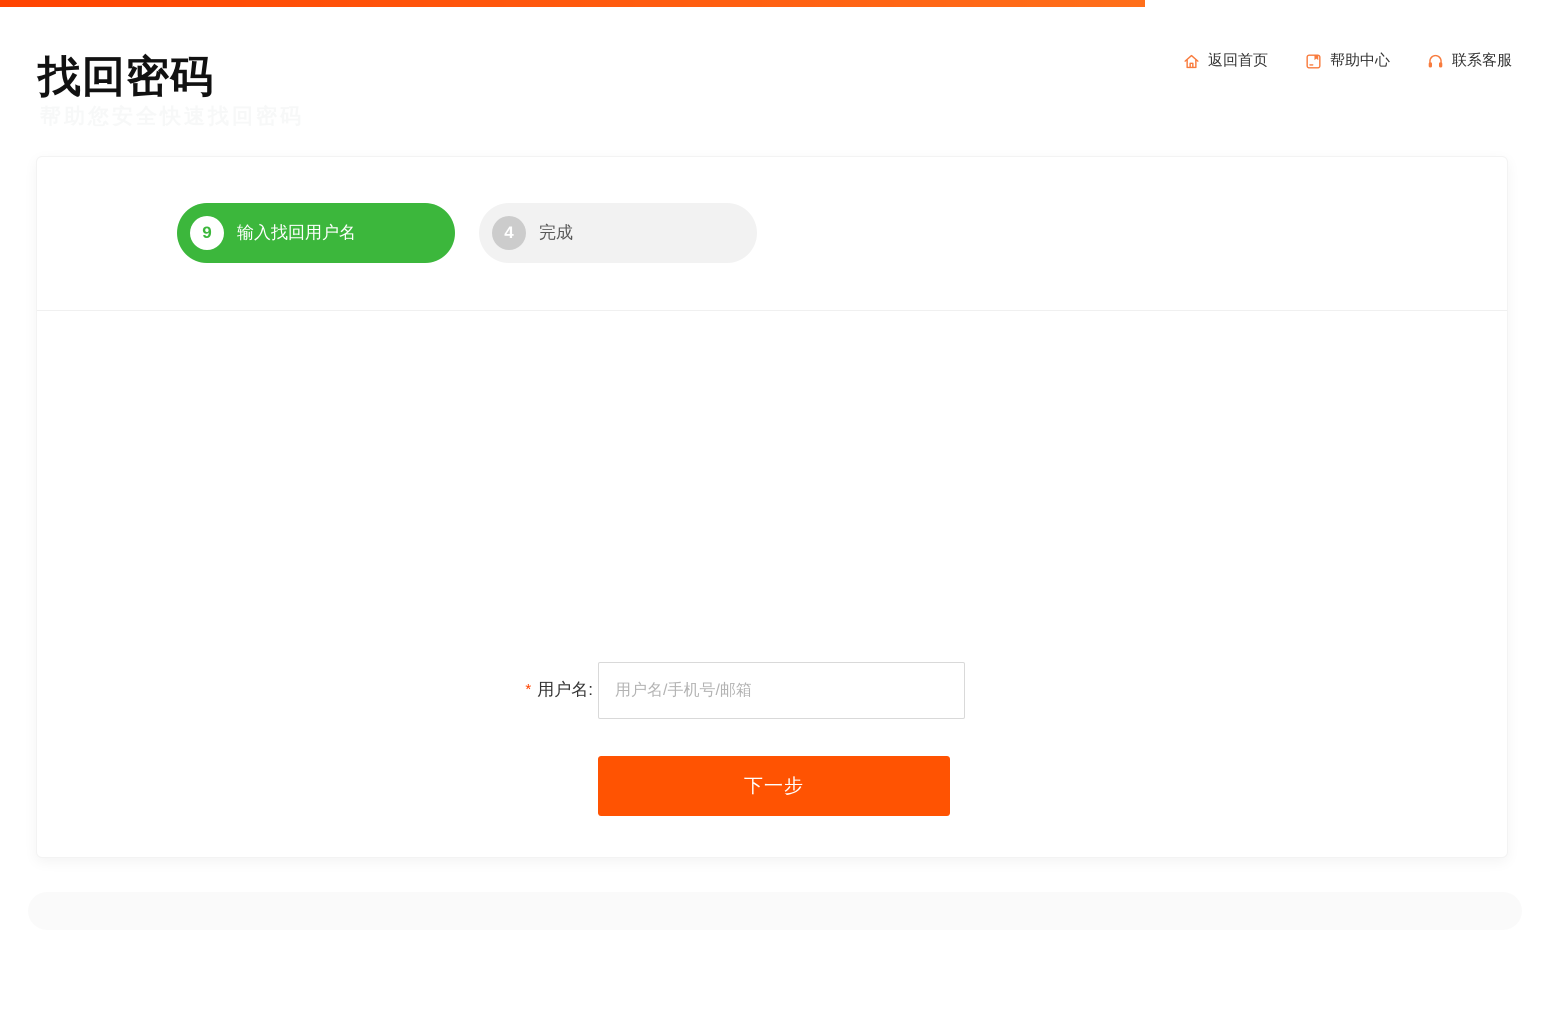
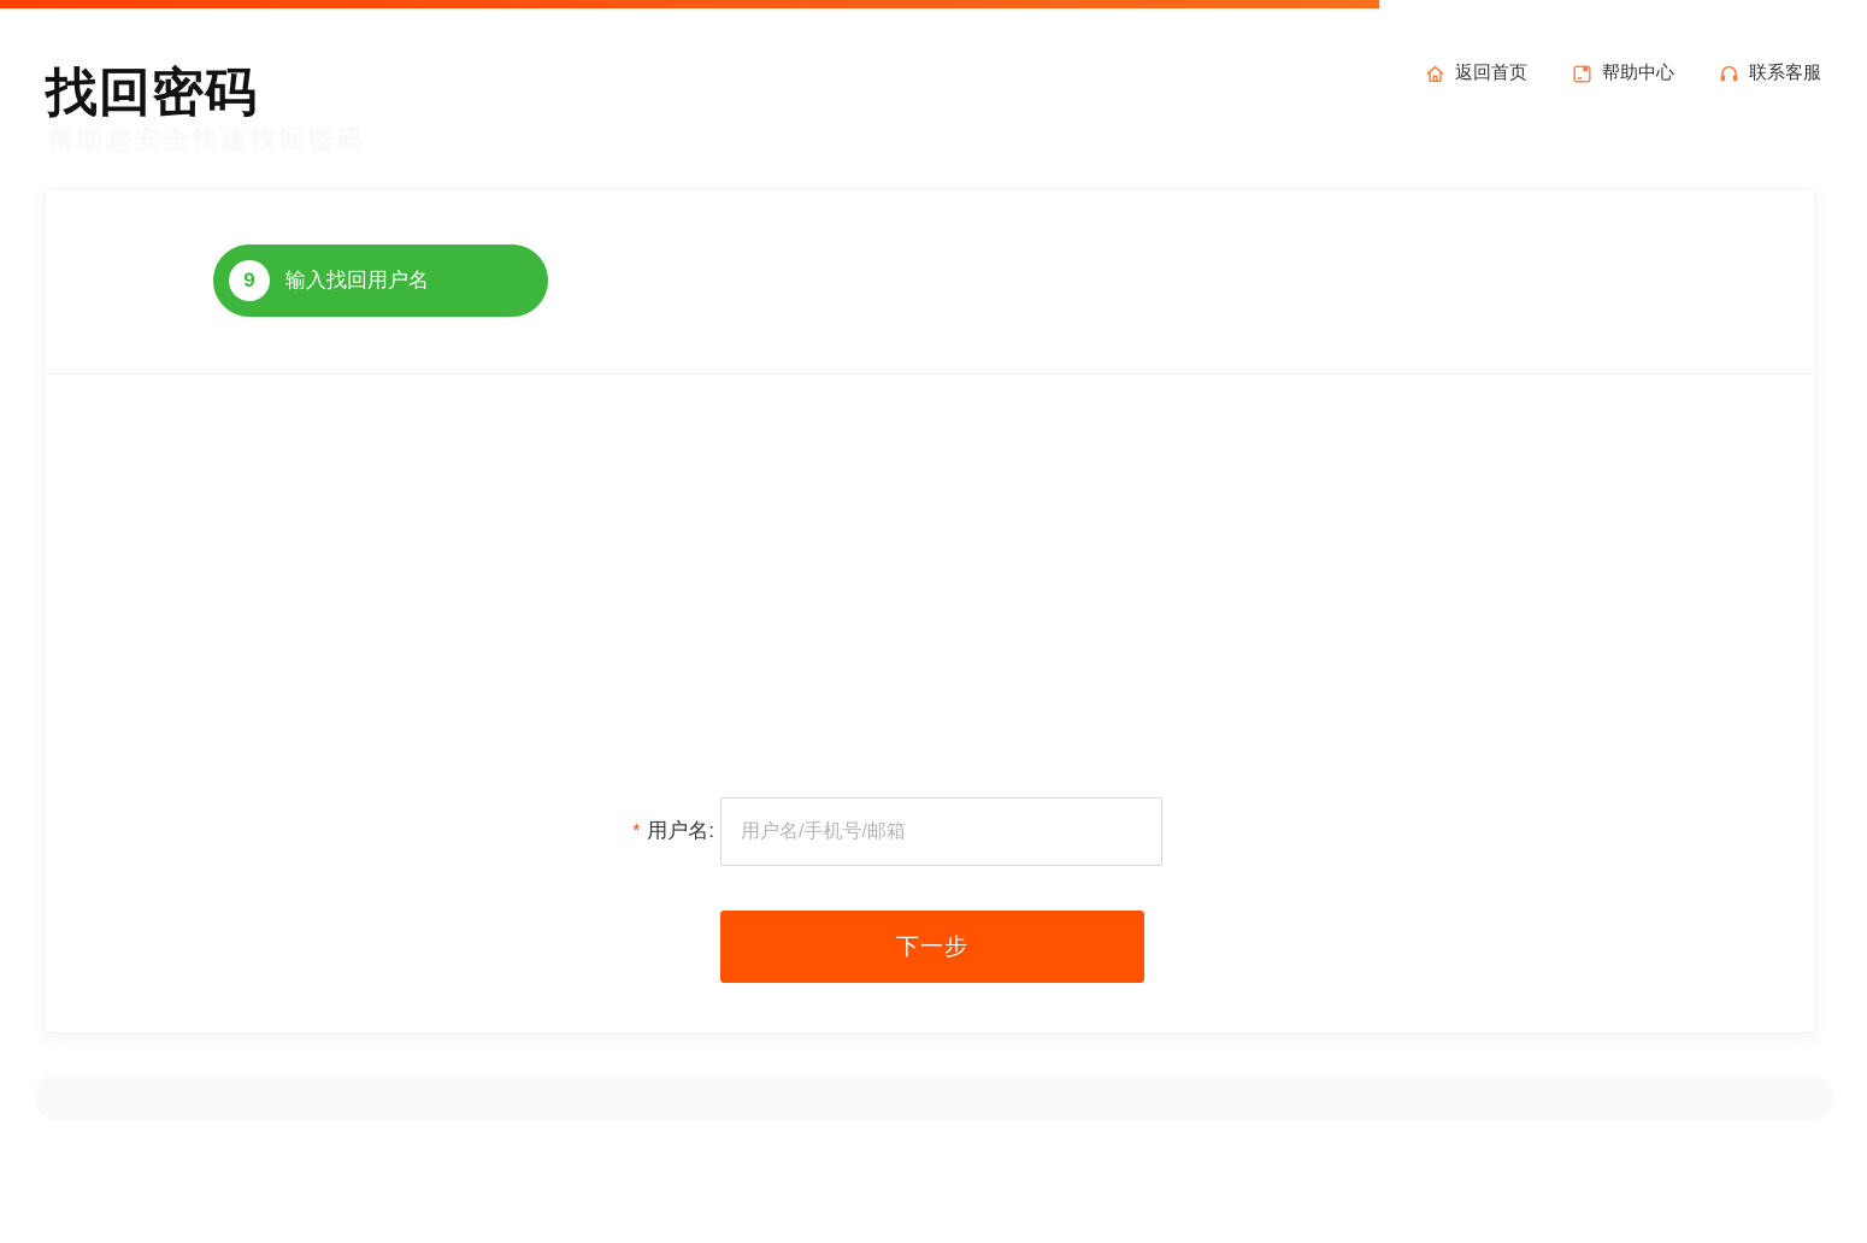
  找回密码
  返回首页
  帮助中心
  联系客服
  9
  输入找回用户名
- 4
- 完成
  * 用户名:
  用户名/手机号/邮箱
  下一步
